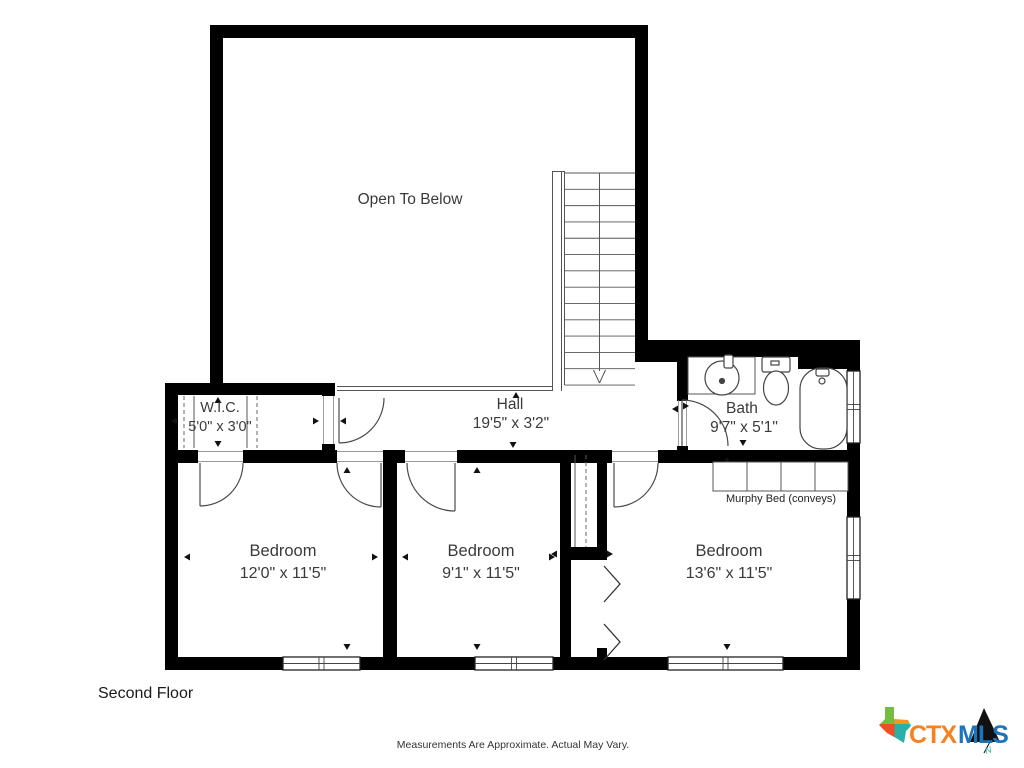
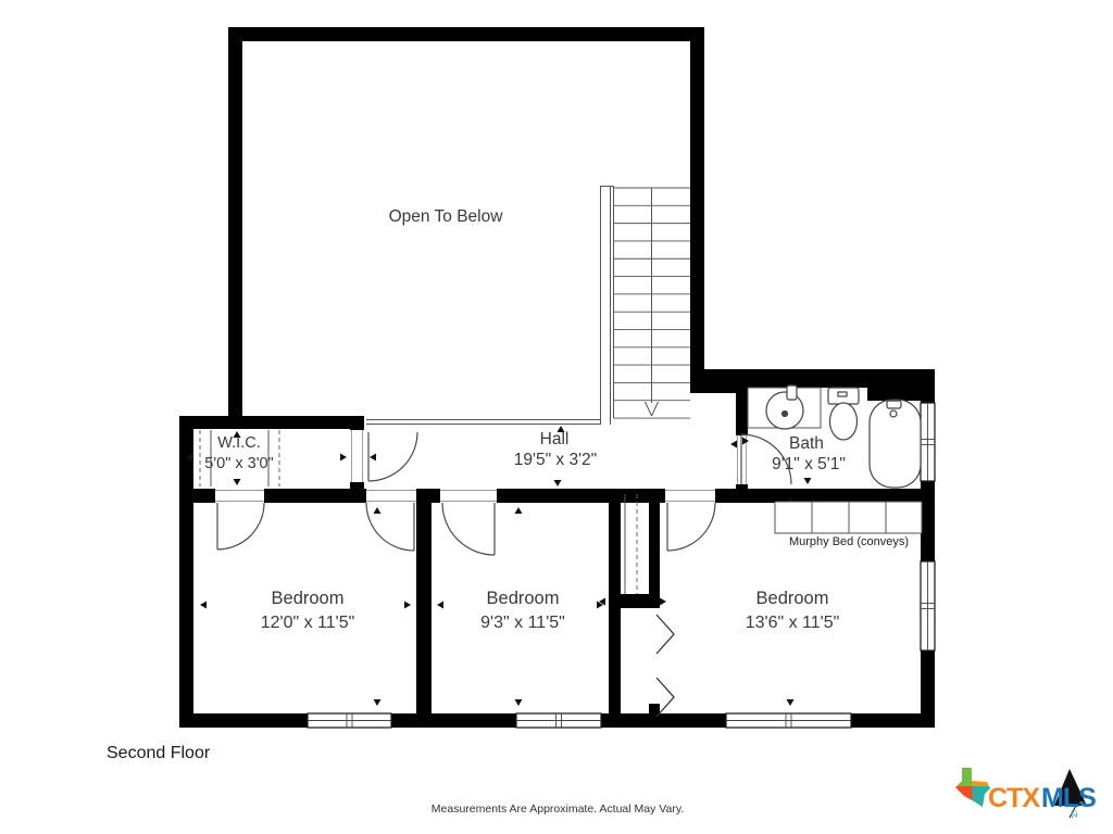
  Open To Below
  W.I.C.
  5'0" x 3'0"
  Hall
  19'5" x 3'2"
  Bath
- 9'7" x 5'1"
+ 9'1" x 5'1"
  Bedroom
  12'0" x 11'5"
  Bedroom
- 9'1" x 11'5"
+ 9'3" x 11'5"
  Bedroom
  13'6" x 11'5"
  Murphy Bed (conveys)
  Second Floor
  Measurements Are Approximate. Actual May Vary.
  CTX
  MLS
